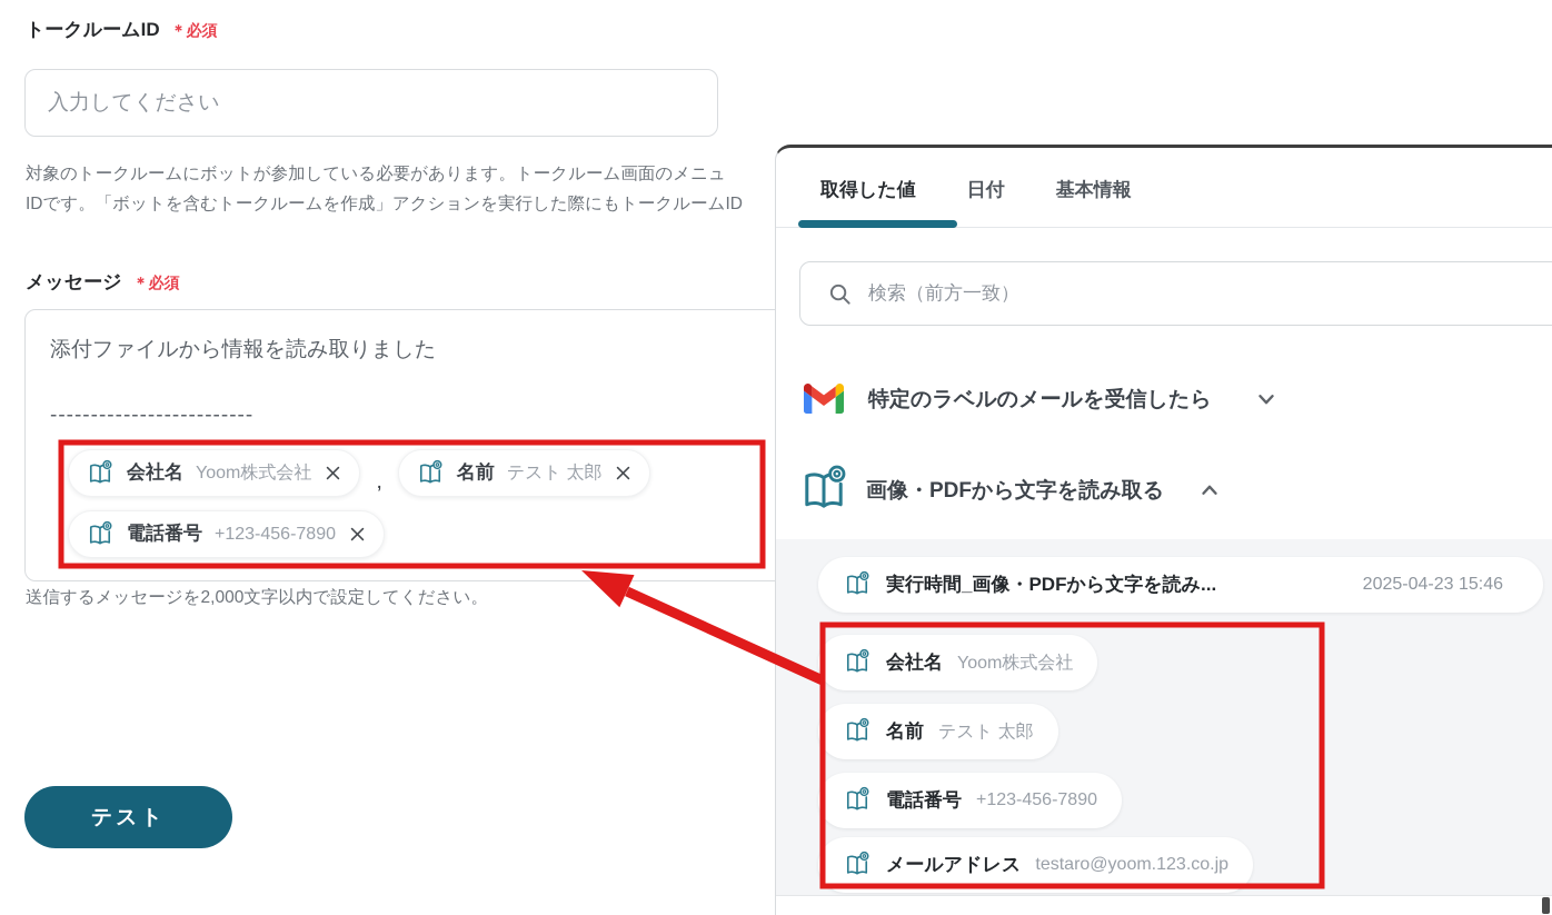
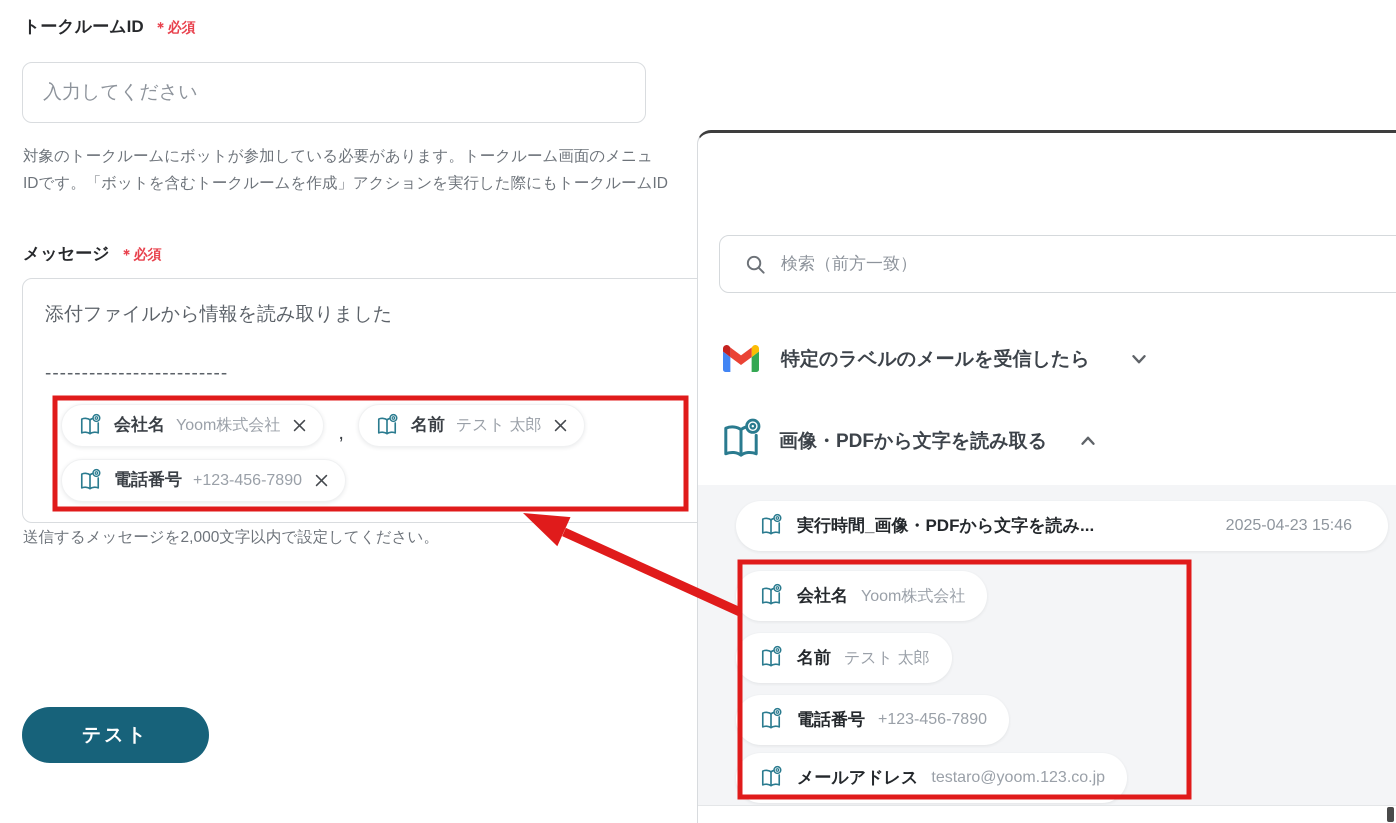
  トークルームID
  ＊必須
  入力してください
  対象のトークルームにボットが参加している必要があります。トークルーム画面のメニュ
  IDです。「ボットを含むトークルームを作成」アクションを実行した際にもトークルームID
  メッセージ
  ＊必須
  添付ファイルから情報を読み取りました
  -------------------------
  会社名
  Yoom株式会社
  ,
  名前
  テスト 太郎
  電話番号
  +123-456-7890
  送信するメッセージを2,000文字以内で設定してください。
  テスト
- 取得した値
- 日付
- 基本情報
  検索（前方一致）
  特定のラベルのメールを受信したら
  画像・PDFから文字を読み取る
  実行時間_画像・PDFから文字を読み...
  2025-04-23 15:46
  会社名
  Yoom株式会社
  名前
  テスト 太郎
  電話番号
  +123-456-7890
  メールアドレス
  testaro@yoom.123.co.jp
